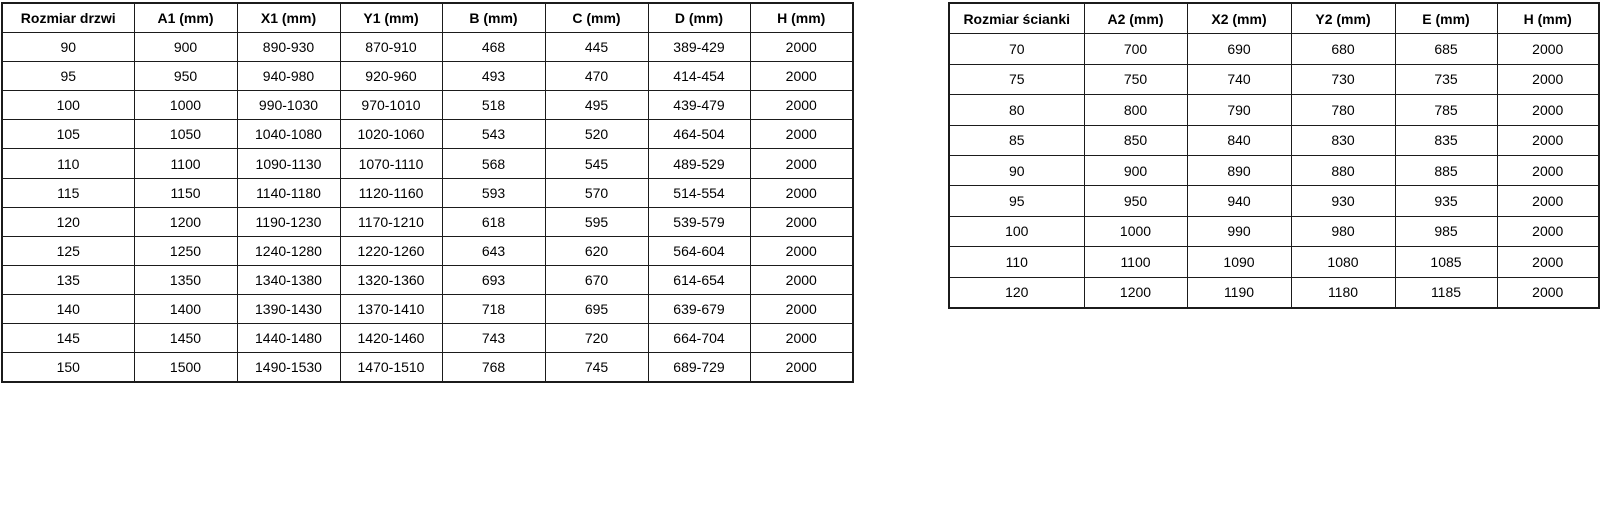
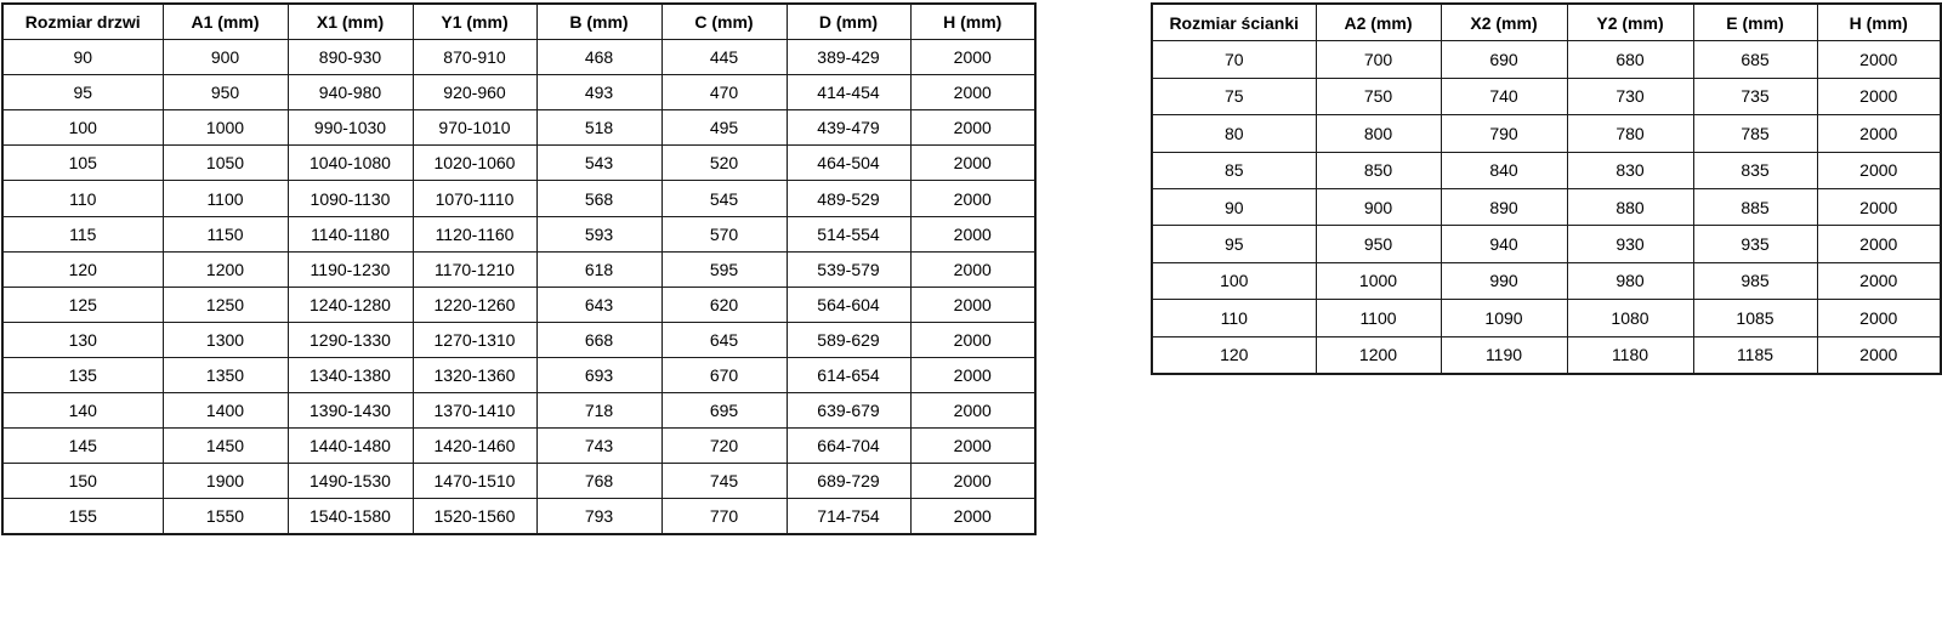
  Rozmiar drzwi	A1 (mm)	X1 (mm)	Y1 (mm)	B (mm)	C (mm)	D (mm)	H (mm)
  90	900	890-930	870-910	468	445	389-429	2000
  95	950	940-980	920-960	493	470	414-454	2000
  100	1000	990-1030	970-1010	518	495	439-479	2000
  105	1050	1040-1080	1020-1060	543	520	464-504	2000
  110	1100	1090-1130	1070-1110	568	545	489-529	2000
  115	1150	1140-1180	1120-1160	593	570	514-554	2000
  120	1200	1190-1230	1170-1210	618	595	539-579	2000
  125	1250	1240-1280	1220-1260	643	620	564-604	2000
+ 130	1300	1290-1330	1270-1310	668	645	589-629	2000
  135	1350	1340-1380	1320-1360	693	670	614-654	2000
  140	1400	1390-1430	1370-1410	718	695	639-679	2000
  145	1450	1440-1480	1420-1460	743	720	664-704	2000
- 150	1500	1490-1530	1470-1510	768	745	689-729	2000
+ 150	1900	1490-1530	1470-1510	768	745	689-729	2000
+ 155	1550	1540-1580	1520-1560	793	770	714-754	2000
  Rozmiar ścianki	A2 (mm)	X2 (mm)	Y2 (mm)	E (mm)	H (mm)
  70	700	690	680	685	2000
  75	750	740	730	735	2000
  80	800	790	780	785	2000
  85	850	840	830	835	2000
  90	900	890	880	885	2000
  95	950	940	930	935	2000
  100	1000	990	980	985	2000
  110	1100	1090	1080	1085	2000
  120	1200	1190	1180	1185	2000
